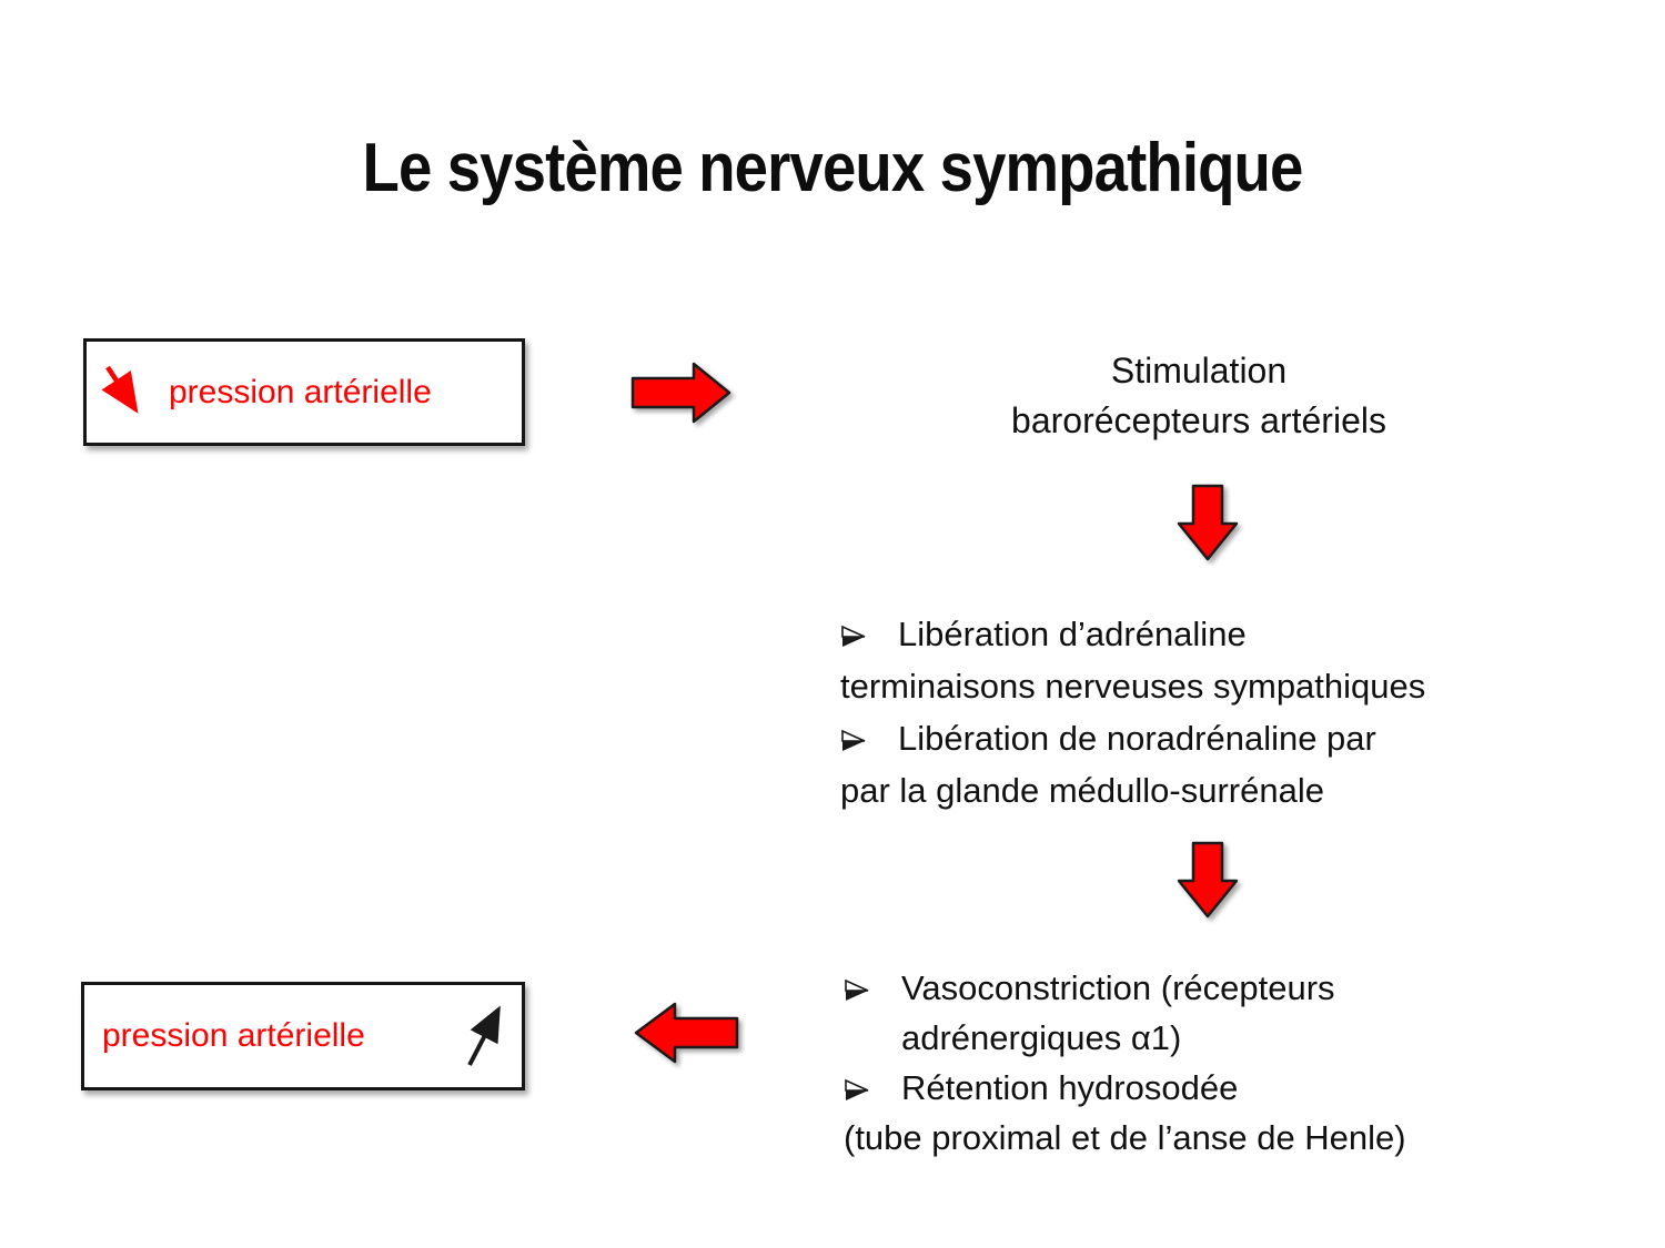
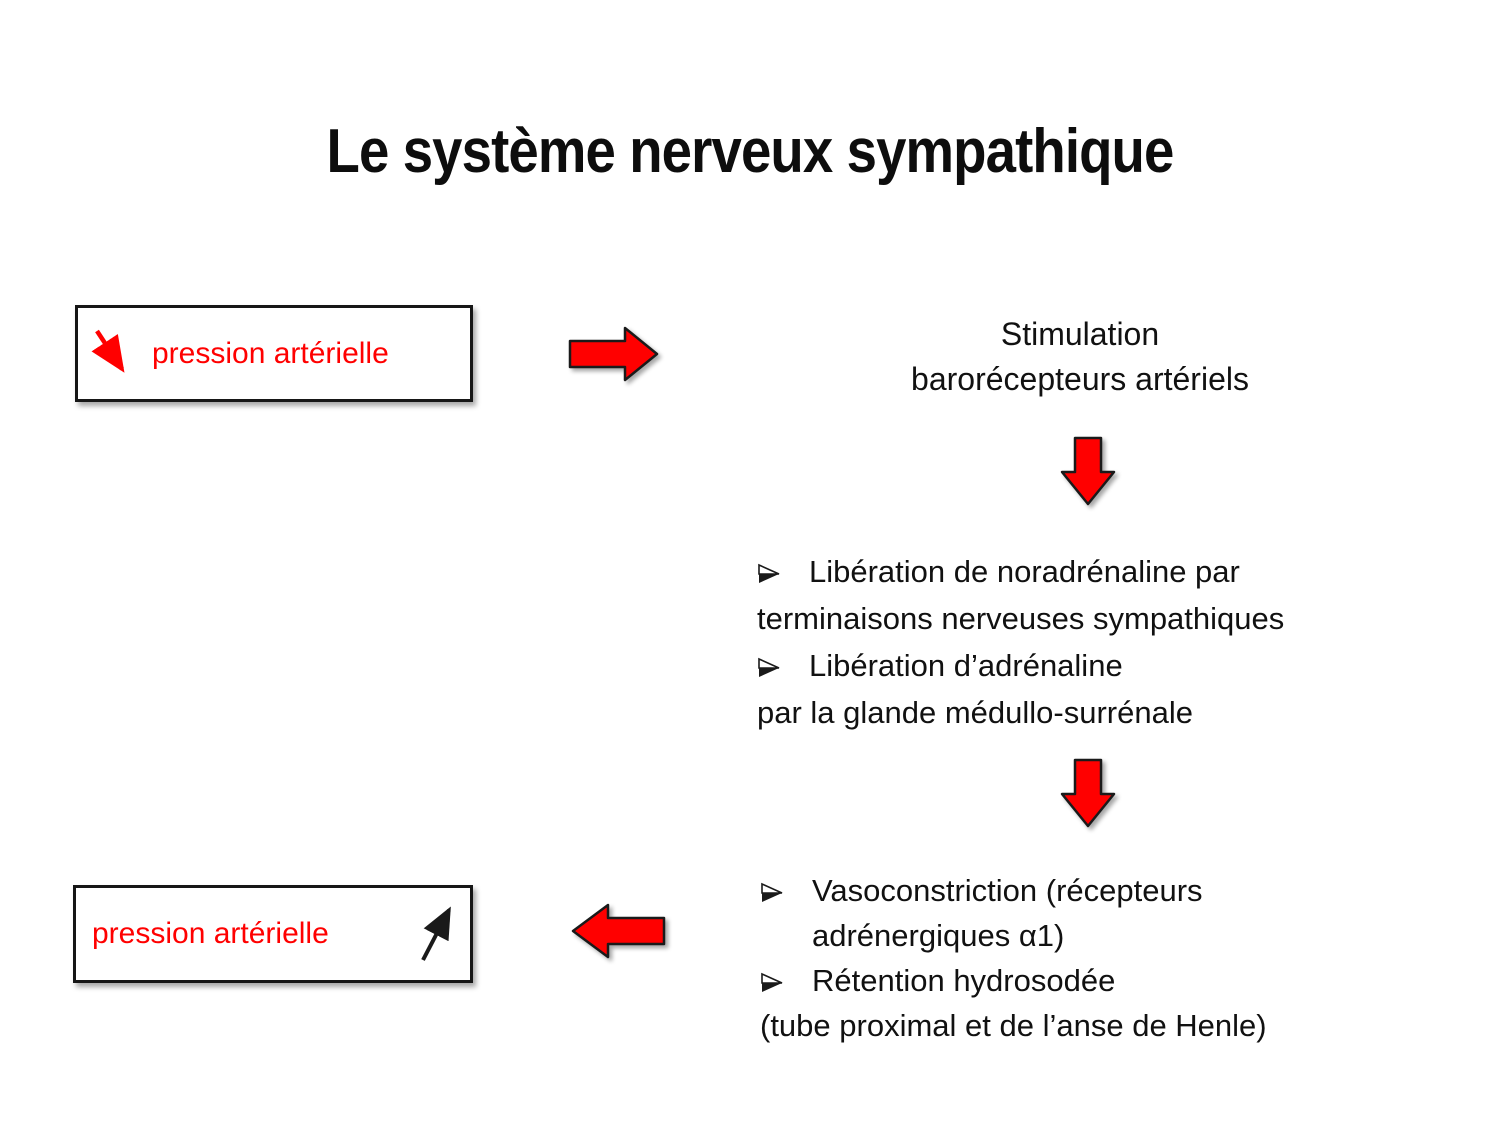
  Le système nerveux sympathique
  pression artérielle
  Stimulation
  barorécepteurs artériels
- Libération d’adrénaline
+ Libération de noradrénaline par
  terminaisons nerveuses sympathiques
- Libération de noradrénaline par
+ Libération d’adrénaline
  par la glande médullo-surrénale
  Vasoconstriction (récepteurs
  adrénergiques α1)
  Rétention hydrosodée
  (tube proximal et de l’anse de Henle)
  pression artérielle
